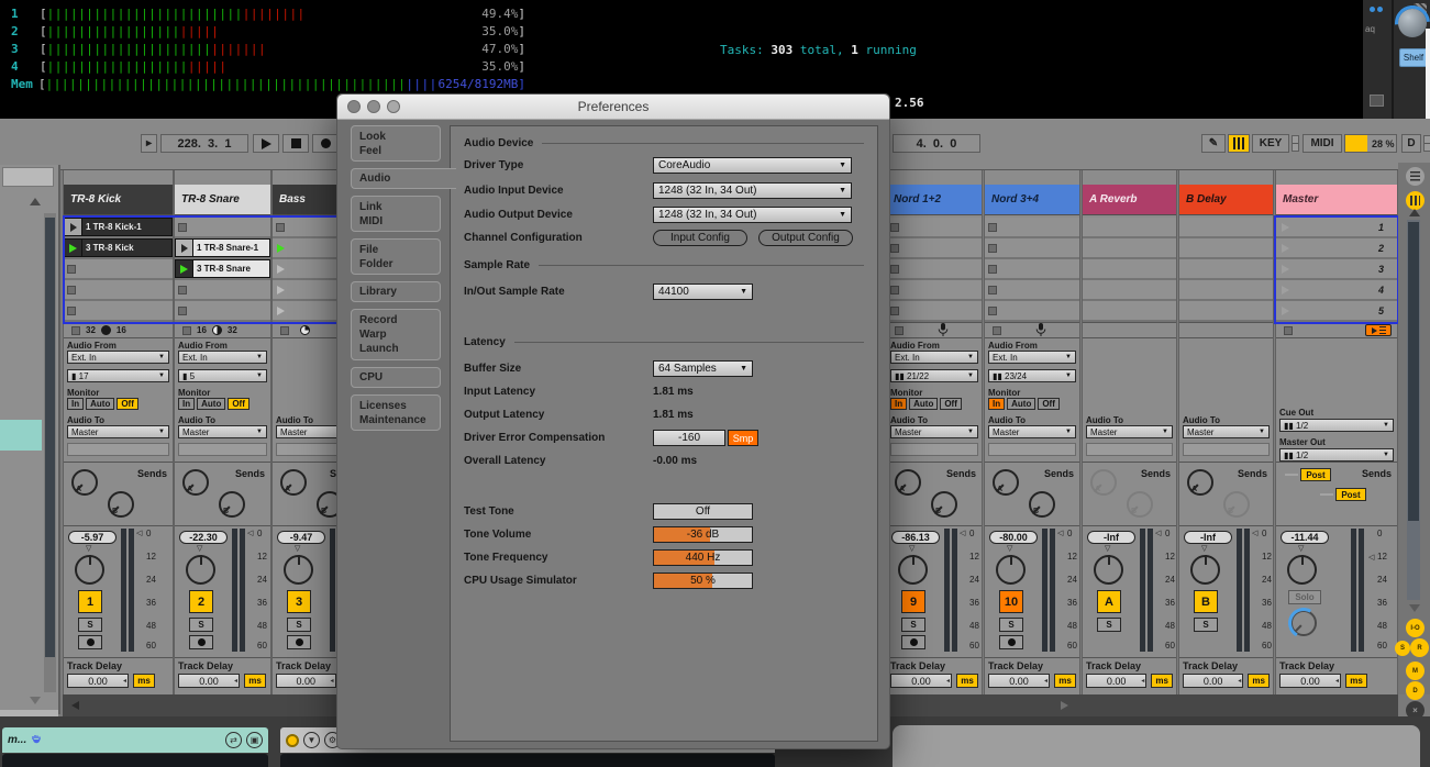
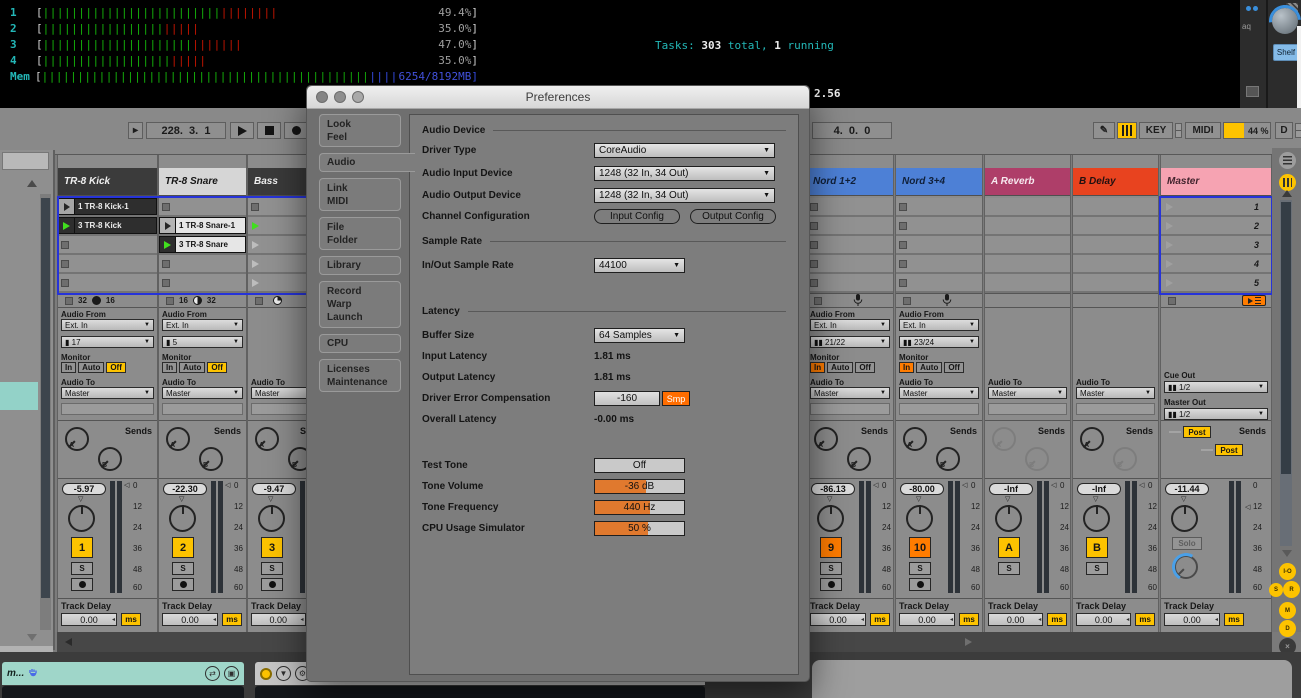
  1
  [
  |||||||||||||||||||||||||||||||||
  49.4%
  ]
  2
  [
  ||||||||||||||||||||||
  35.0%
  ]
  3
  [
  ||||||||||||||||||||||||||||
  47.0%
  ]
  4
  [
  |||||||||||||||||||||||
  35.0%
  ]
  Mem
  [
  ||||||||||||||||||||||||||||||||||||||||||||||||||
  6254/8192MB
  ]
  Tasks: 303 total, 1 running
  aq
  Shelf
  ▸
  228. 3. 1
  4. 0. 0
  ✎
  KEY
  MIDI
- 28 %
+ 44 %
  D
  Master
  1
  2
  3
  4
  5
  Cue Out
  ▮▮ 1/2
  Master Out
  ▮▮ 1/2
  Sends
  Post
  Post
  -11.44
  Solo
  0
  12
  24
  36
  48
  60
  Track Delay
  0.00
  ms
  TR-8 Kick
  1 TR-8 Kick-1
  3 TR-8 Kick
  32
  16
  Audio From
  Ext. In
  ▮ 17
  Monitor
  In
  Auto
  Off
  Audio To
  Master
  Sends
  -5.97
  1
  S
  0
  12
  24
  36
  48
  60
  Track Delay
  0.00
  ms
  TR-8 Snare
  1 TR-8 Snare-1
  3 TR-8 Snare
  16
  32
  Audio From
  Ext. In
  ▮ 5
  Monitor
  In
  Auto
  Off
  Audio To
  Master
  Sends
  -22.30
  2
  S
  0
  12
  24
  36
  48
  60
  Track Delay
  0.00
  ms
  Bass
  Audio To
  Master
  -9.47
  3
  S
  Track Delay
  0.00
  Nord 1+2
  Audio From
  Ext. In
  ▮▮ 21/22
  Monitor
  In
  Auto
  Off
  Audio To
  Master
  Sends
  -86.13
  9
  S
  0
  12
  24
  36
  48
  60
  Track Delay
  0.00
  ms
  Nord 3+4
  Audio From
  Ext. In
  ▮▮ 23/24
  Monitor
  In
  Auto
  Off
  Audio To
  Master
  Sends
  -80.00
  10
  S
  0
  12
  24
  36
  48
  60
  Track Delay
  0.00
  ms
  A Reverb
  Audio To
  Master
  Sends
  -Inf
  A
  S
  0
  12
  24
  36
  48
  60
  Track Delay
  0.00
  ms
  B Delay
  Audio To
  Master
  Sends
  -Inf
  B
  S
  0
  12
  24
  36
  48
  60
  Track Delay
  0.00
  ms
  ×
  m...
  ⇄
  ▣
  ▼
  ⚙
  Preferences
  Look
  Feel
  Audio
  Link
  MIDI
  File
  Folder
  Library
  Record
  Warp
  Launch
  CPU
  Licenses
  Maintenance
  Audio Device
  Driver Type
  CoreAudio
  Audio Input Device
  1248 (32 In, 34 Out)
  Audio Output Device
  1248 (32 In, 34 Out)
  Channel Configuration
  Input Config
  Output Config
  Sample Rate
  In/Out Sample Rate
  44100
  Latency
  Buffer Size
  64 Samples
  Input Latency
  1.81 ms
  Output Latency
  1.81 ms
  Driver Error Compensation
  -160
  Smp
  Overall Latency
  -0.00 ms
  Test Tone
  Off
  Tone Volume
  -36 dB
  Tone Frequency
  440 Hz
  CPU Usage Simulator
  50 %
